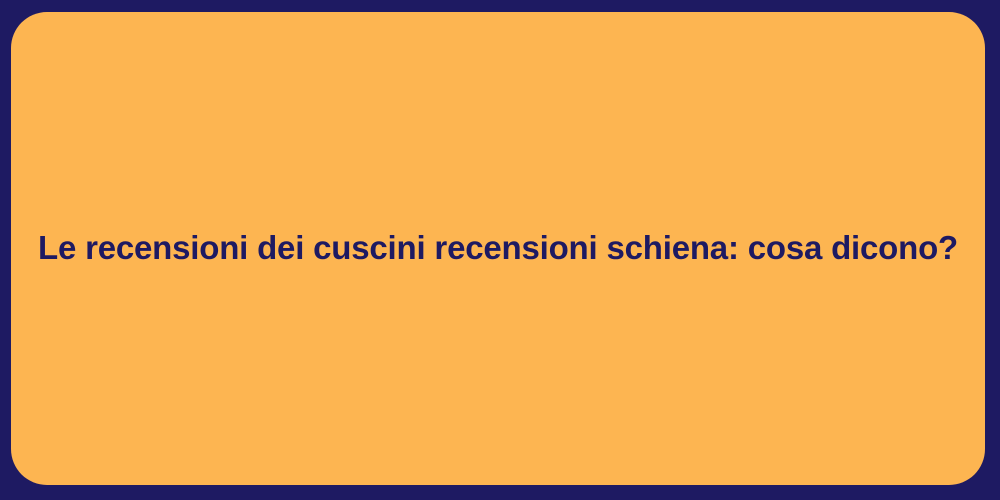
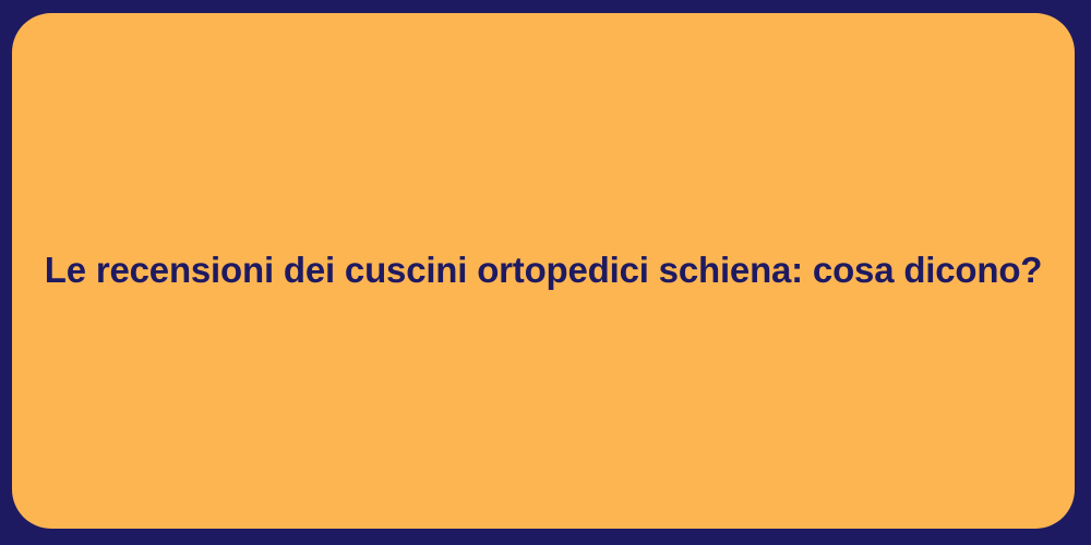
- Le recensioni dei cuscini recensioni schiena: cosa dicono?
+ Le recensioni dei cuscini ortopedici schiena: cosa dicono?
